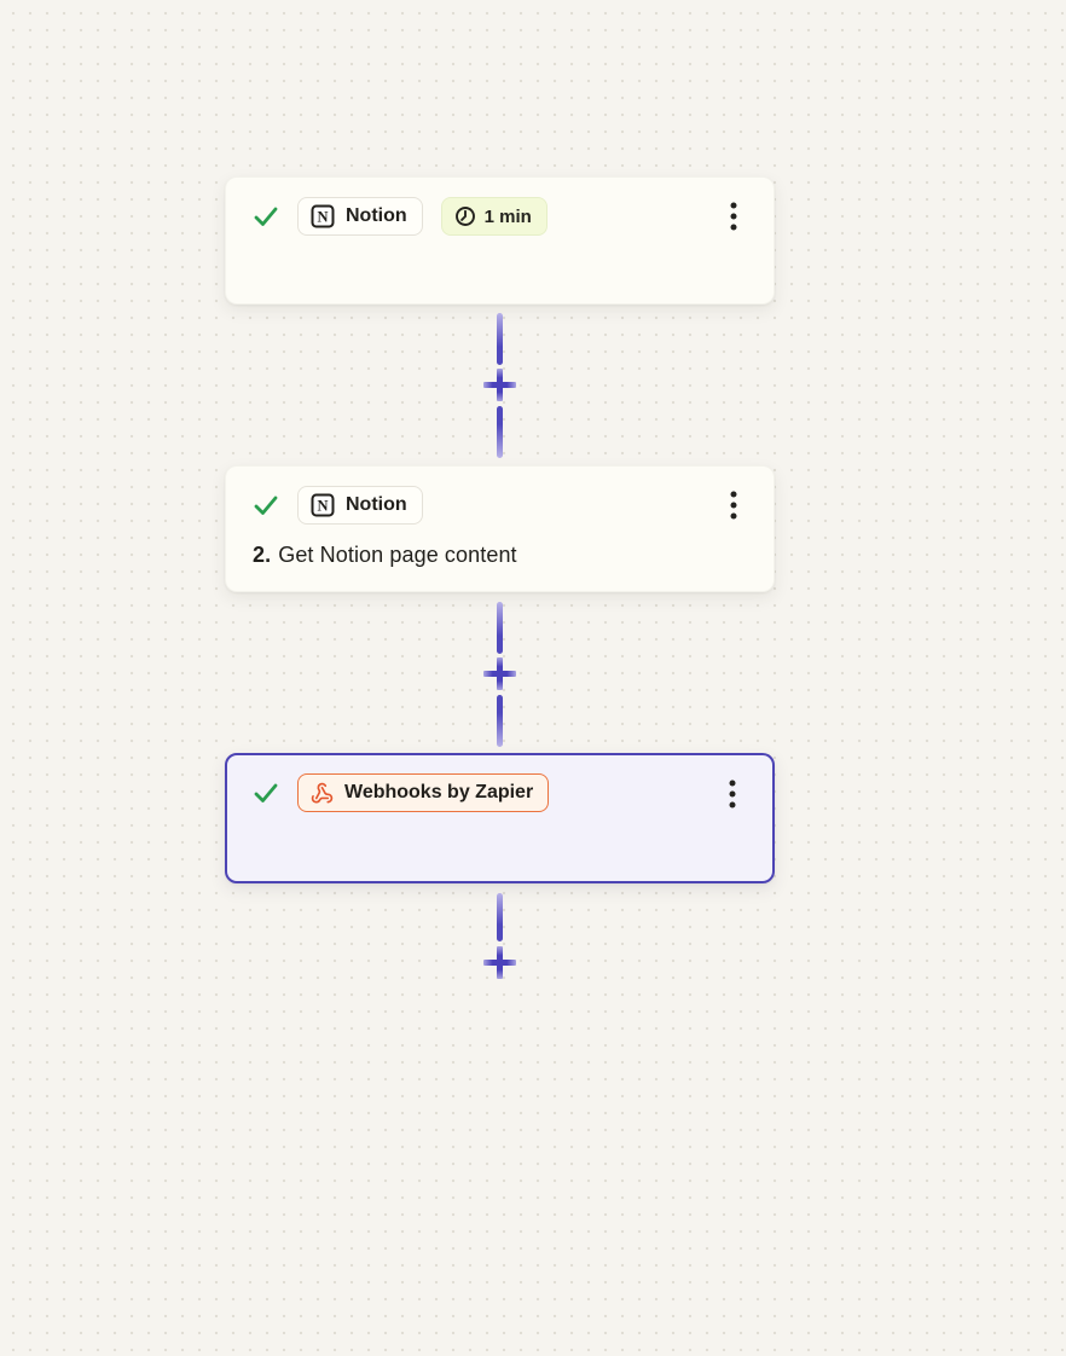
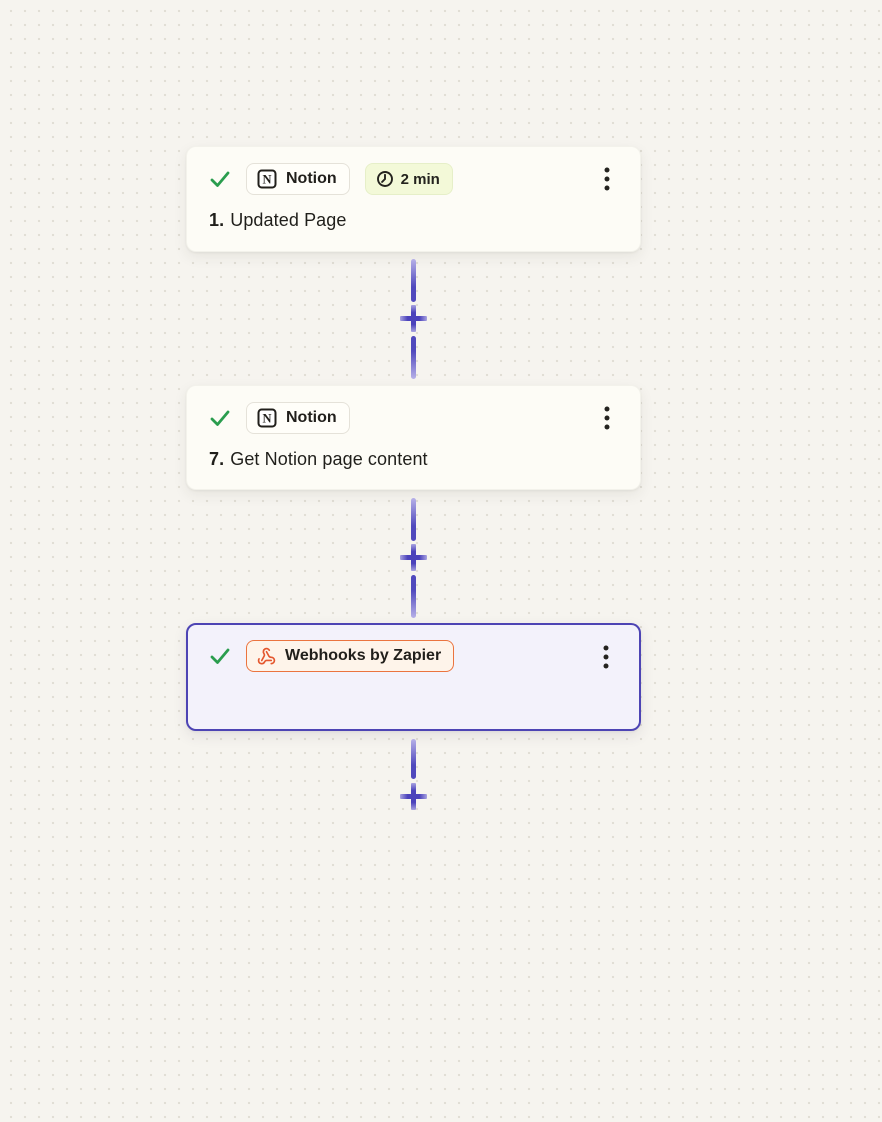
  N
  Notion
- 1 min
+ 2 min
+ 1. Updated Page
  N
  Notion
- 2. Get Notion page content
+ 7. Get Notion page content
  Webhooks by Zapier
